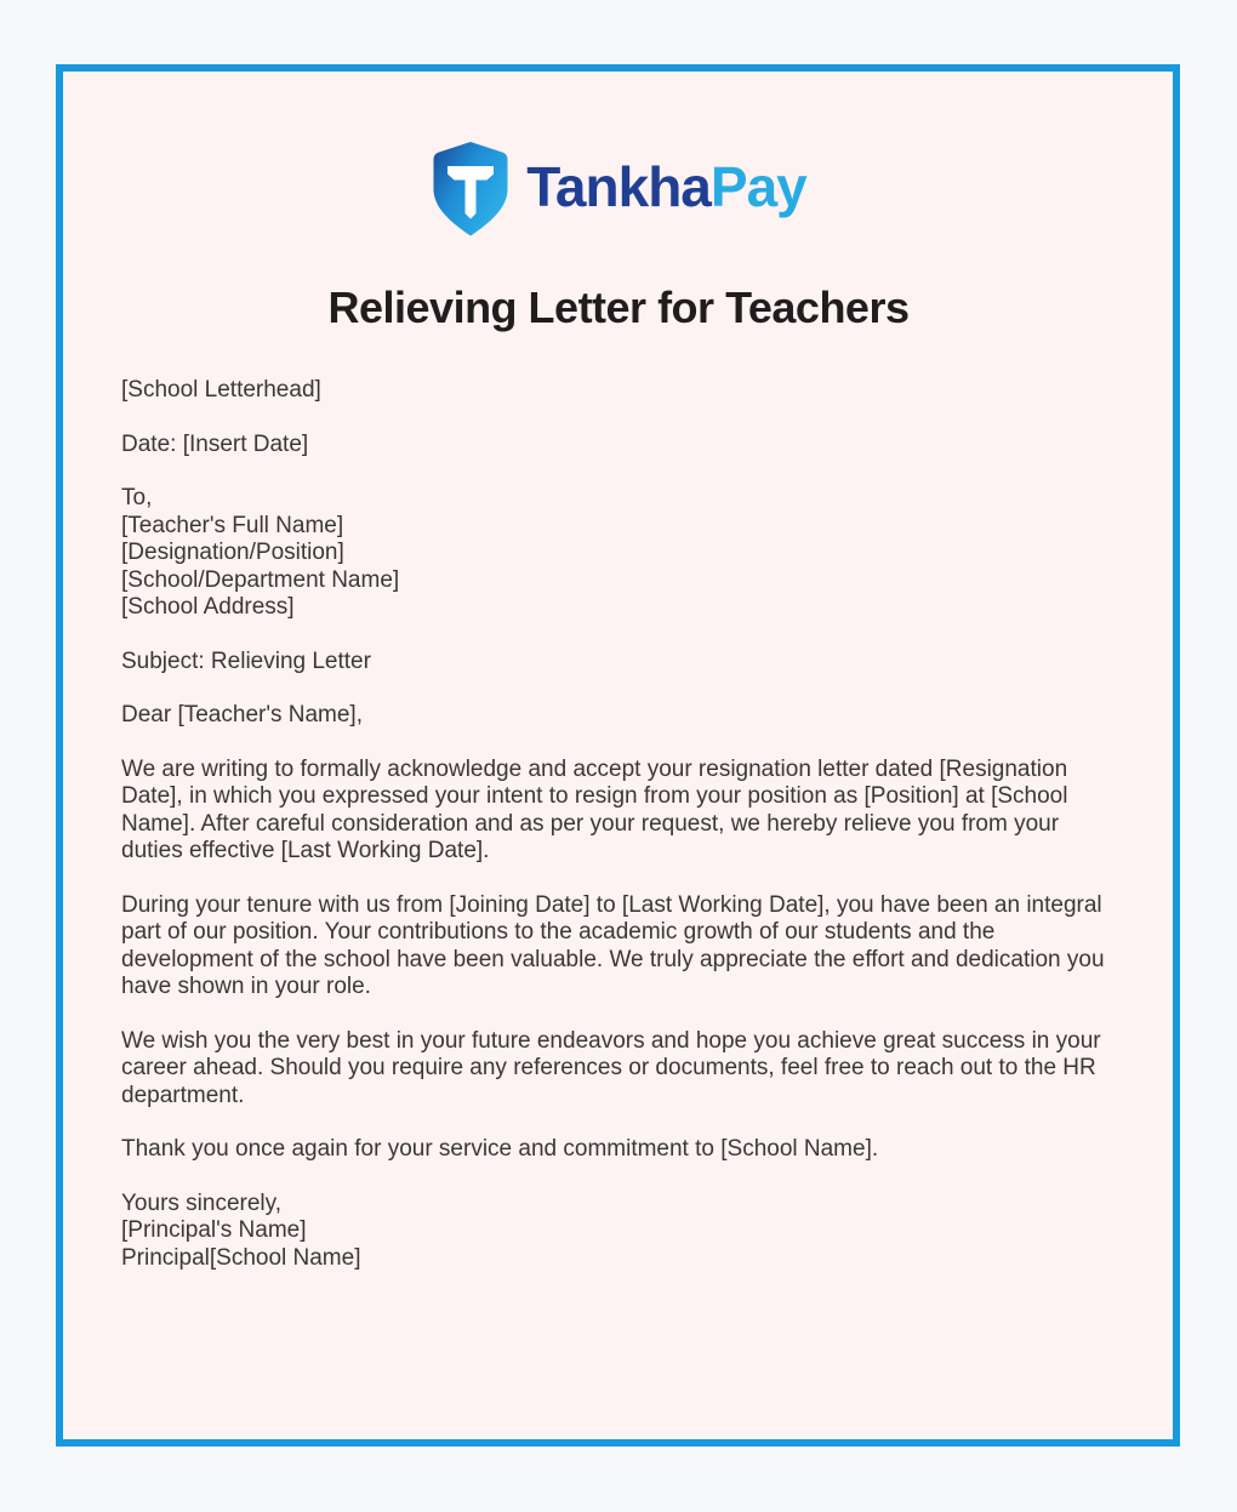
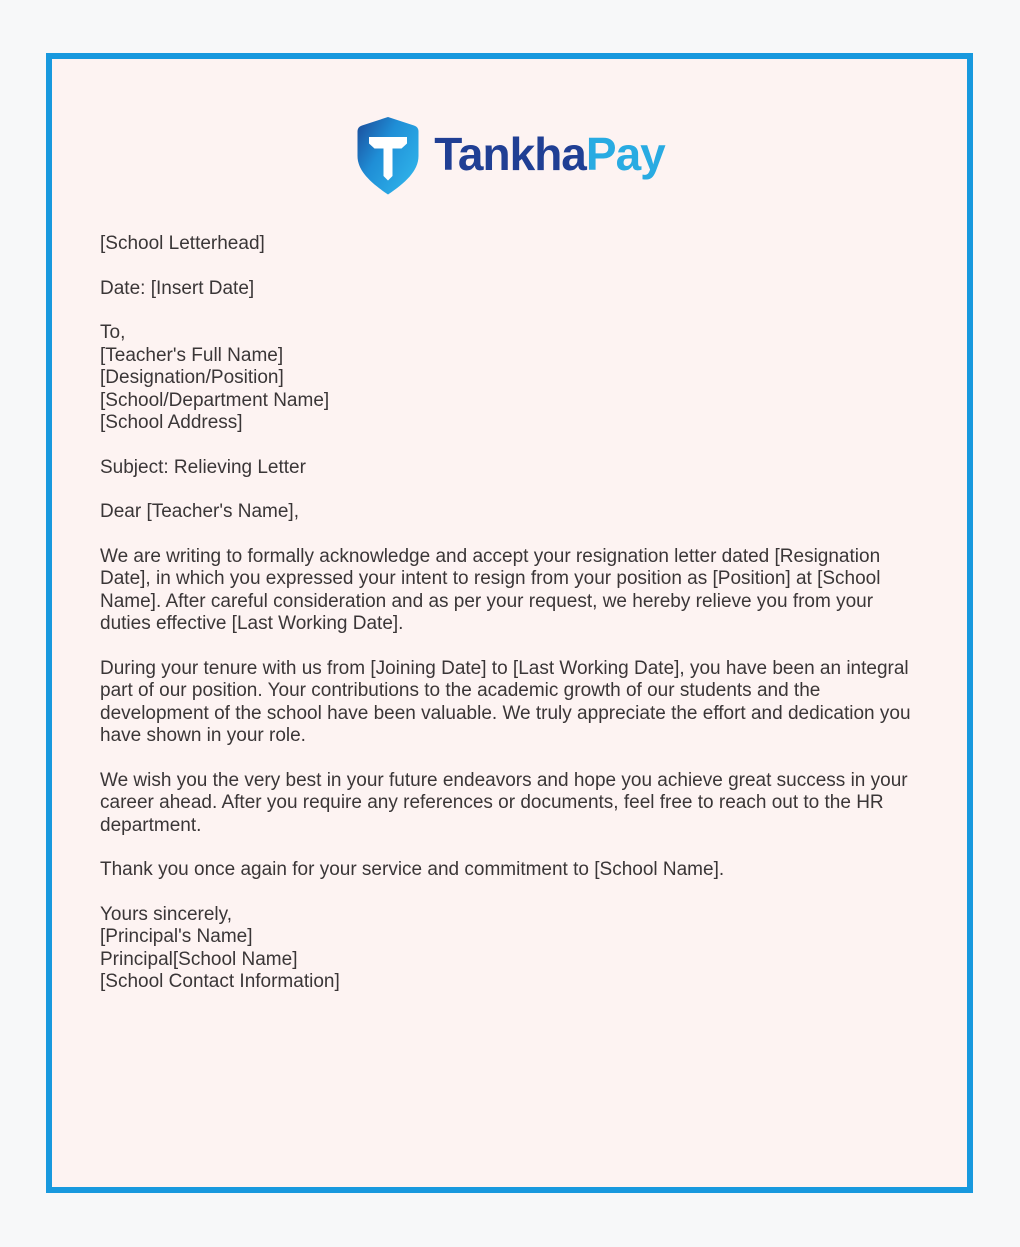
  TankhaPay
- Relieving Letter for Teachers
  [School Letterhead]
  Date: [Insert Date]
  To,
  [Teacher's Full Name]
  [Designation/Position]
  [School/Department Name]
  [School Address]
  Subject: Relieving Letter
  Dear [Teacher's Name],
  We are writing to formally acknowledge and accept your resignation letter dated [Resignation Date], in which you expressed your intent to resign from your position as [Position] at [School Name]. After careful consideration and as per your request, we hereby relieve you from your duties effective [Last Working Date].
  During your tenure with us from [Joining Date] to [Last Working Date], you have been an integral part of our position. Your contributions to the academic growth of our students and the development of the school have been valuable. We truly appreciate the effort and dedication you have shown in your role.
- We wish you the very best in your future endeavors and hope you achieve great success in your career ahead. Should you require any references or documents, feel free to reach out to the HR department.
+ We wish you the very best in your future endeavors and hope you achieve great success in your career ahead. After you require any references or documents, feel free to reach out to the HR department.
  Thank you once again for your service and commitment to [School Name].
  Yours sincerely,
  [Principal's Name]
  Principal[School Name]
+ [School Contact Information]
